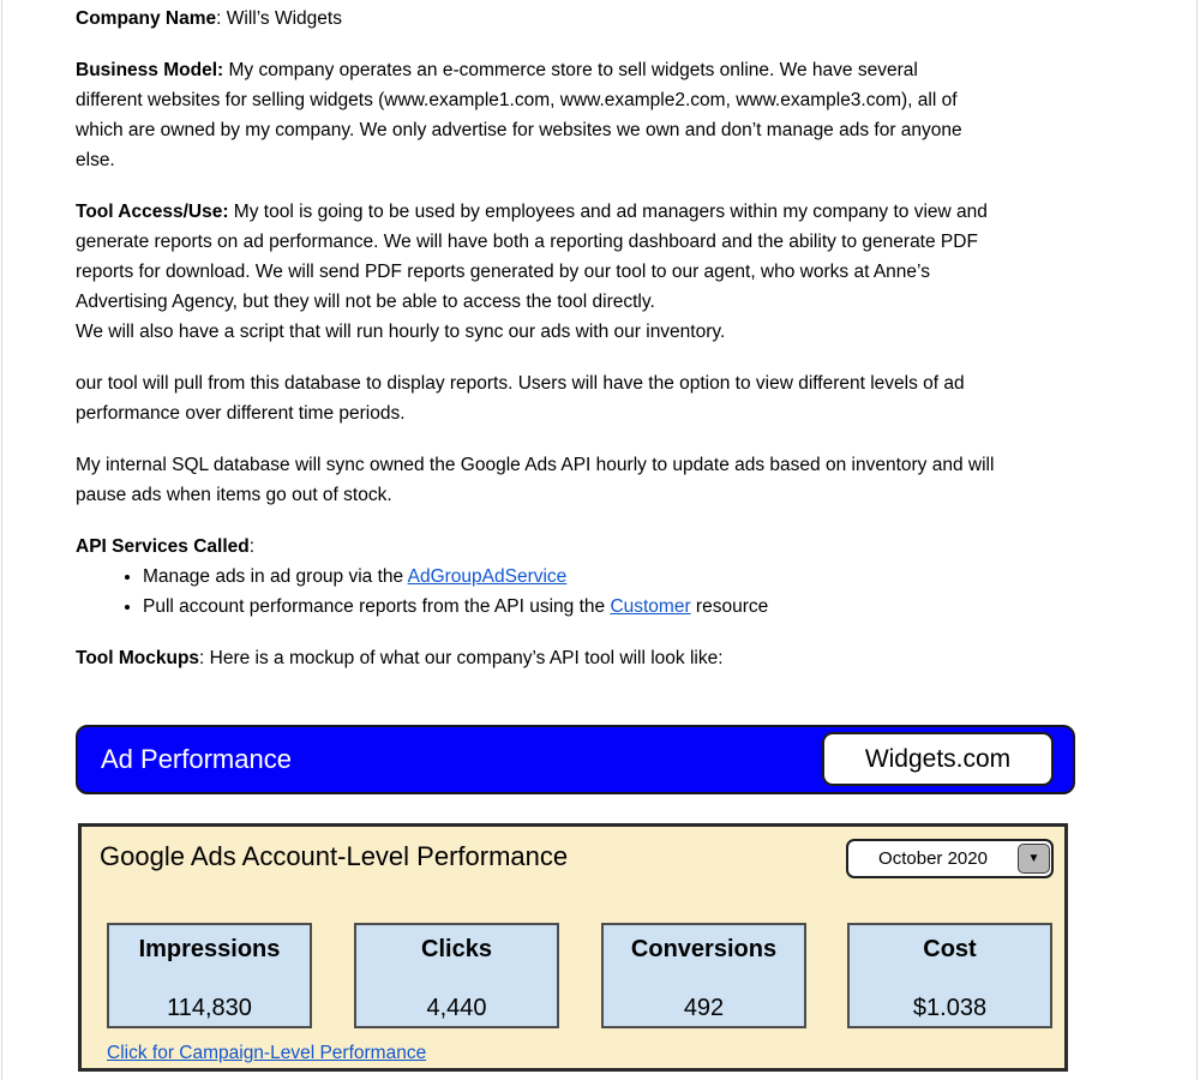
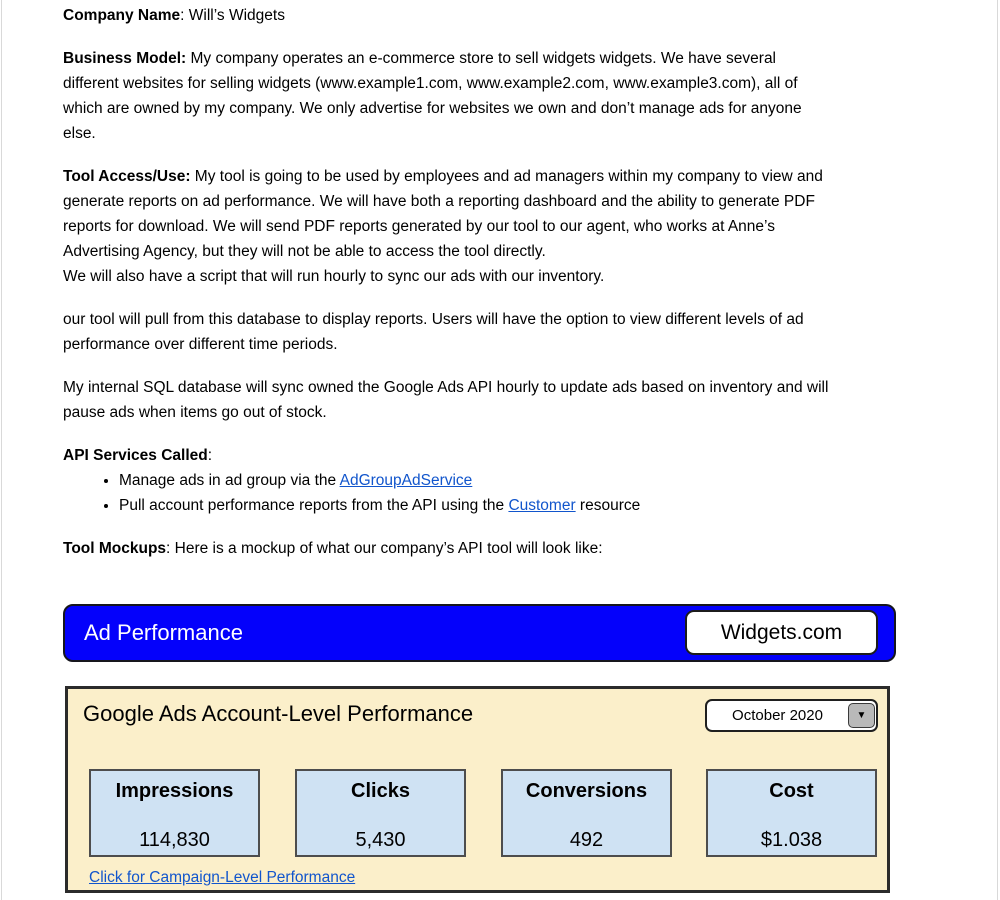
  Company Name: Will’s Widgets
- Business Model: My company operates an e-commerce store to sell widgets online. We have several
+ Business Model: My company operates an e-commerce store to sell widgets widgets. We have several
  different websites for selling widgets (www.example1.com, www.example2.com, www.example3.com), all of
  which are owned by my company. We only advertise for websites we own and don’t manage ads for anyone
  else.
  Tool Access/Use: My tool is going to be used by employees and ad managers within my company to view and
  generate reports on ad performance. We will have both a reporting dashboard and the ability to generate PDF
  reports for download. We will send PDF reports generated by our tool to our agent, who works at Anne’s
  Advertising Agency, but they will not be able to access the tool directly.
  We will also have a script that will run hourly to sync our ads with our inventory.
  our tool will pull from this database to display reports. Users will have the option to view different levels of ad
  performance over different time periods.
  My internal SQL database will sync owned the Google Ads API hourly to update ads based on inventory and will
  pause ads when items go out of stock.
  API Services Called:
  Manage ads in ad group via the AdGroupAdService
  Pull account performance reports from the API using the Customer resource
  Tool Mockups: Here is a mockup of what our company’s API tool will look like:
  Ad Performance
  Widgets.com
  Google Ads Account-Level Performance
  October 2020
  ▼
  Impressions
  114,830
  Clicks
- 4,440
+ 5,430
  Conversions
  492
  Cost
  $1.038
  Click for Campaign-Level Performance
